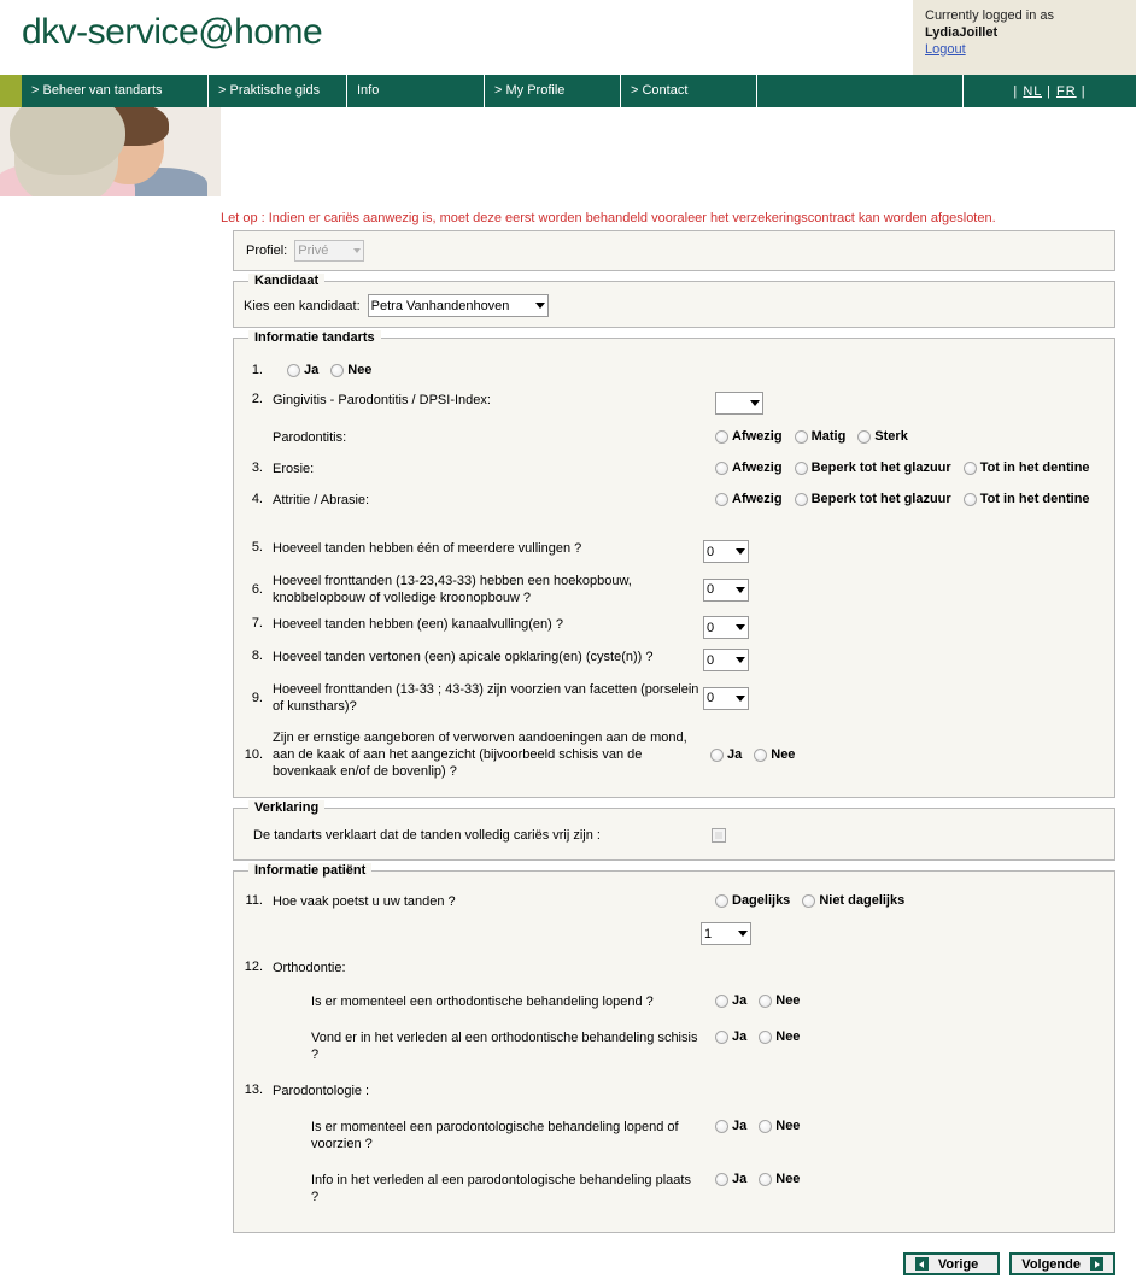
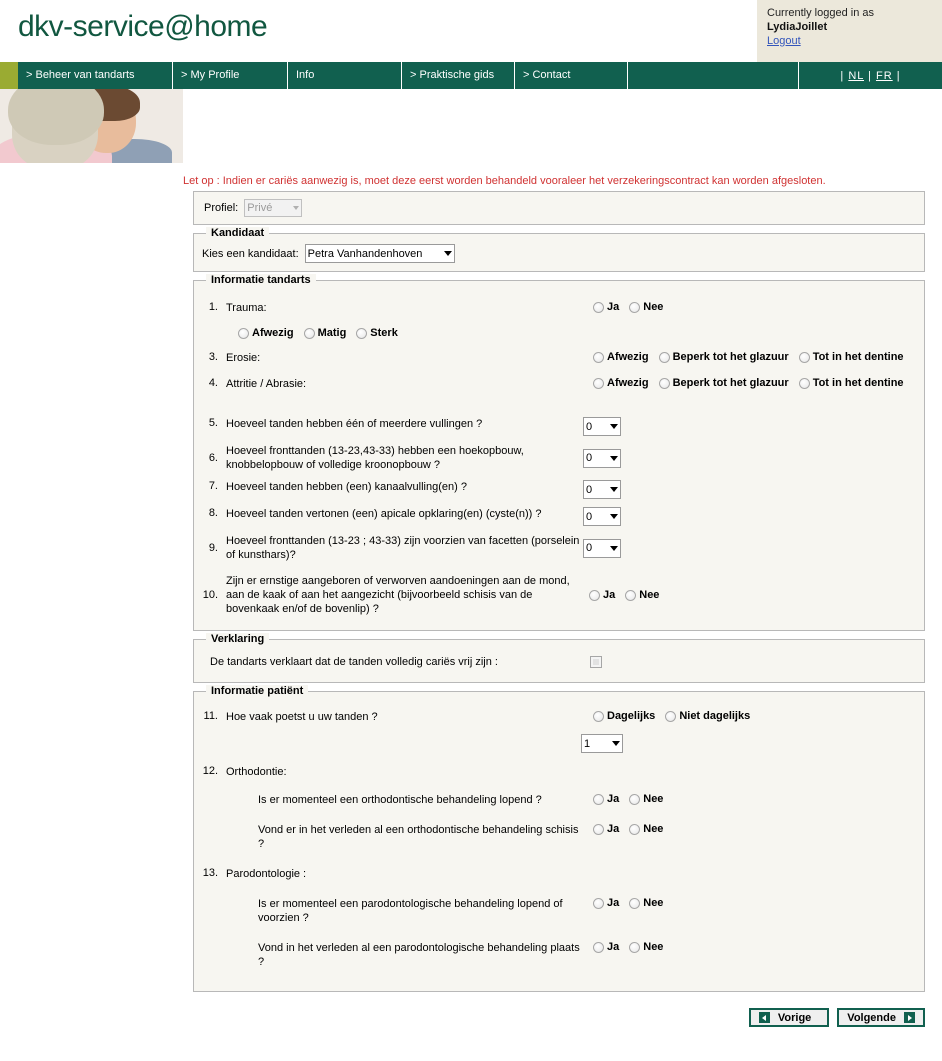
  dkv-service@home
  Currently logged in as
  LydiaJoillet
  Logout
  > Beheer van tandarts
- > Praktische gids
+ > My Profile
  Info
- > My Profile
+ > Praktische gids
  > Contact
  | NL | FR |
  Let op : Indien er cariës aanwezig is, moet deze eerst worden behandeld vooraleer het verzekeringscontract kan worden afgesloten.
  Profiel:
  Privé
  Kandidaat
  Kies een kandidaat:
  Petra Vanhandenhoven
  Informatie tandarts
  1.
+ Trauma:
  Ja
  Nee
- 2.
- Gingivitis - Parodontitis / DPSI-Index:
- Parodontitis:
  Afwezig
  Matig
  Sterk
  3.
  Erosie:
  Afwezig
  Beperk tot het glazuur
  Tot in het dentine
  4.
  Attritie / Abrasie:
  Afwezig
  Beperk tot het glazuur
  Tot in het dentine
  5.
  Hoeveel tanden hebben één of meerdere vullingen ?
  0
  6.
  Hoeveel fronttanden (13-23,43-33) hebben een hoekopbouw, knobbelopbouw of volledige kroonopbouw ?
  0
  7.
  Hoeveel tanden hebben (een) kanaalvulling(en) ?
  0
  8.
  Hoeveel tanden vertonen (een) apicale opklaring(en) (cyste(n)) ?
  0
  9.
- Hoeveel fronttanden (13-33 ; 43-33) zijn voorzien van facetten (porselein of kunsthars)?
+ Hoeveel fronttanden (13-23 ; 43-33) zijn voorzien van facetten (porselein of kunsthars)?
  0
  10.
  Zijn er ernstige aangeboren of verworven aandoeningen aan de mond, aan de kaak of aan het aangezicht (bijvoorbeeld schisis van de bovenkaak en/of de bovenlip) ?
  Ja
  Nee
  Verklaring
  De tandarts verklaart dat de tanden volledig cariës vrij zijn :
  Informatie patiënt
  11.
  Hoe vaak poetst u uw tanden ?
  Dagelijks
  Niet dagelijks
  1
  12.
  Orthodontie:
  Is er momenteel een orthodontische behandeling lopend ?
  Ja
  Nee
  Vond er in het verleden al een orthodontische behandeling schisis ?
  Ja
  Nee
  13.
  Parodontologie :
  Is er momenteel een parodontologische behandeling lopend of voorzien ?
  Ja
  Nee
- Info in het verleden al een parodontologische behandeling plaats ?
+ Vond in het verleden al een parodontologische behandeling plaats ?
  Ja
  Nee
  Vorige
  Volgende
